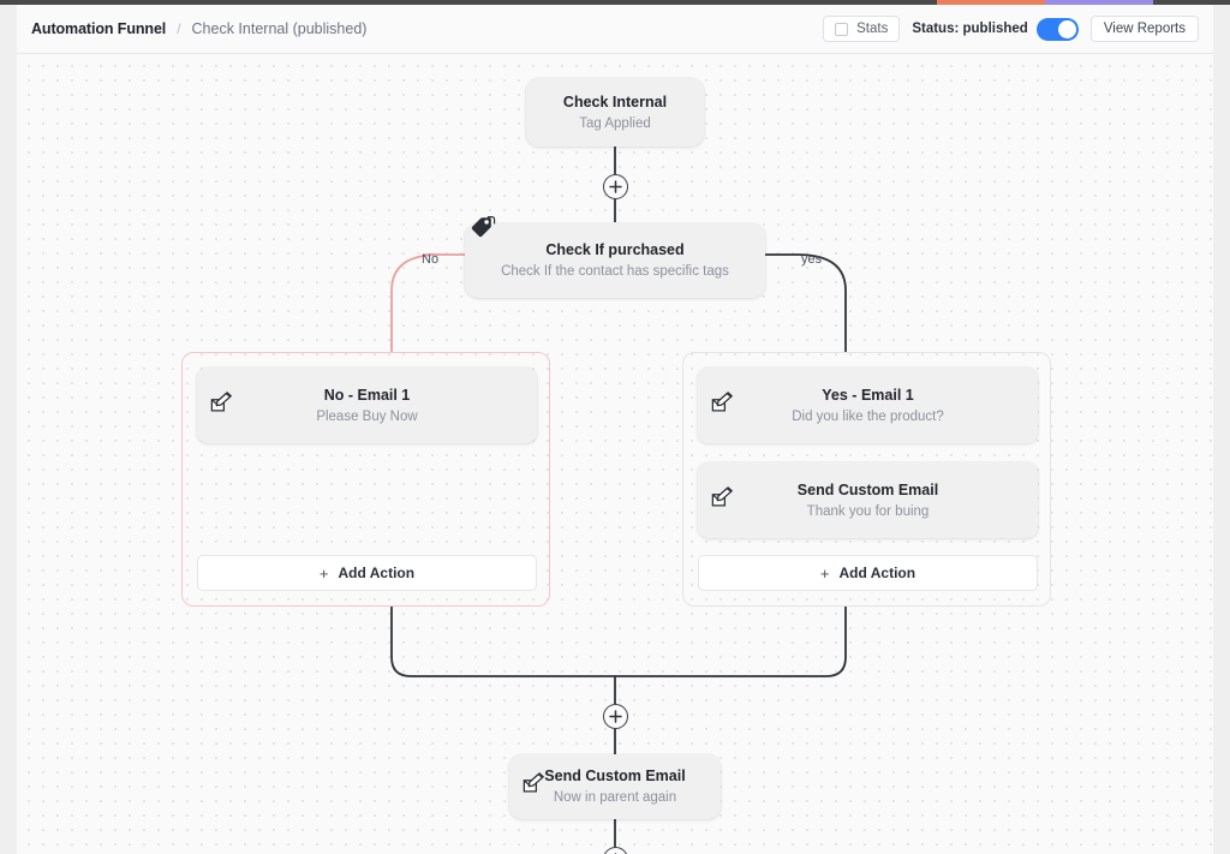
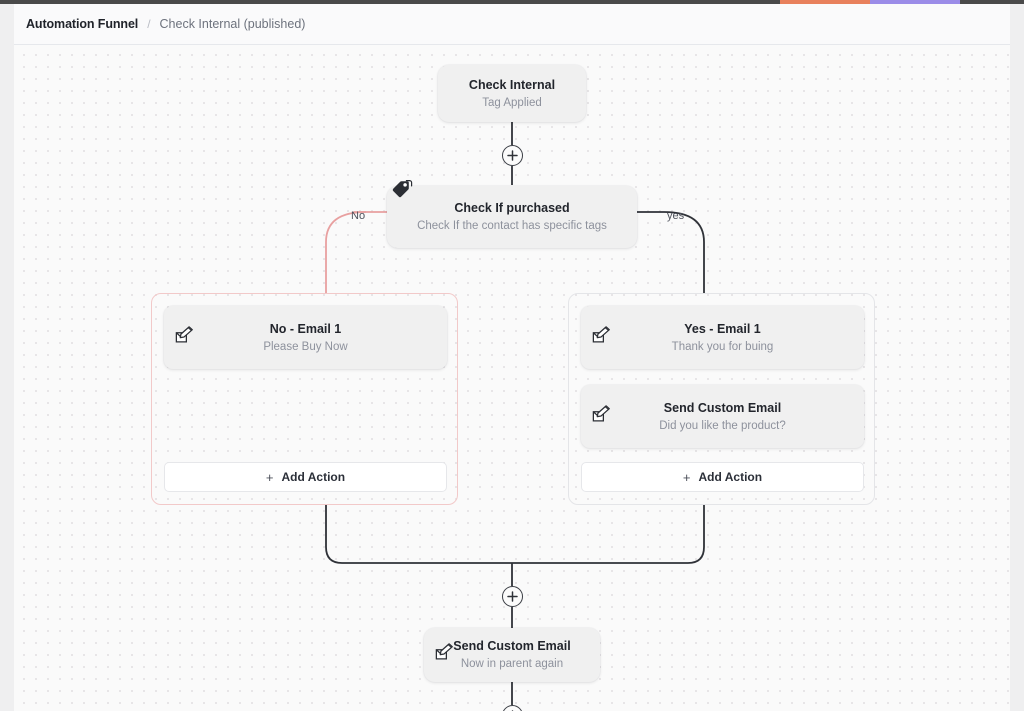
  Automation Funnel
  /
  Check Internal (published)
- Stats
- Status: published
- View Reports
  Check Internal
  Tag Applied
  Check If purchased
  Check If the contact has specific tags
  No
  yes
  No - Email 1
  Please Buy Now
  +
  Add Action
  Yes - Email 1
- Did you like the product?
+ Thank you for buing
  Send Custom Email
- Thank you for buing
+ Did you like the product?
  +
  Add Action
  Send Custom Email
  Now in parent again
